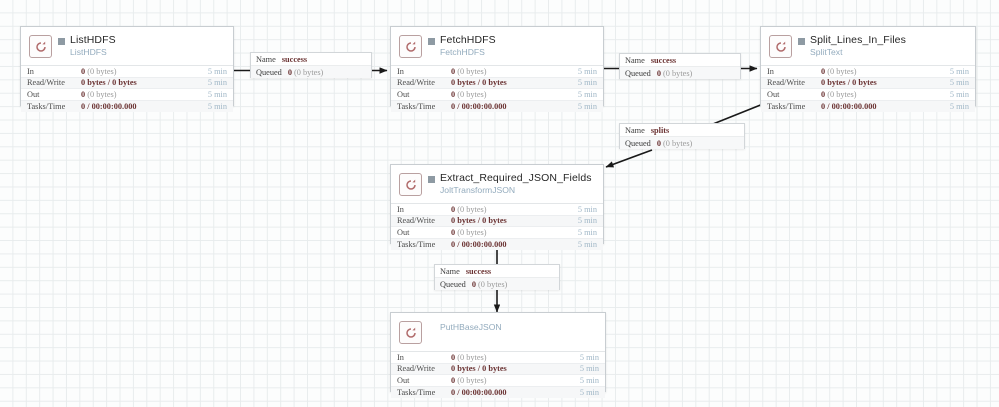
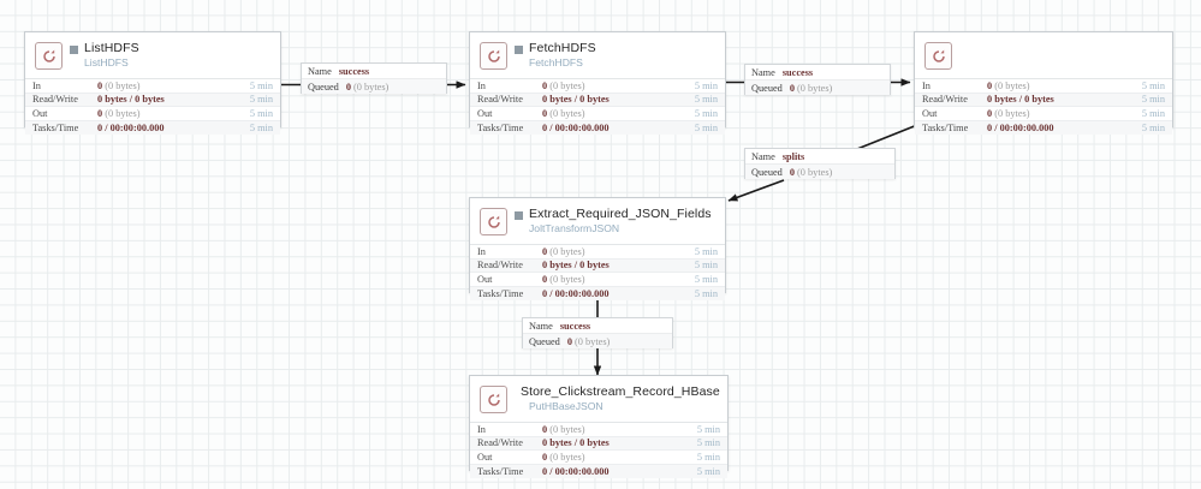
  ListHDFS
  ListHDFS
  In
  0 (0 bytes)
  5 min
  Read/Write
  0 bytes / 0 bytes
  5 min
  Out
  0 (0 bytes)
  5 min
  Tasks/Time
  0 / 00:00:00.000
  5 min
  FetchHDFS
  FetchHDFS
  In
  0 (0 bytes)
  5 min
  Read/Write
  0 bytes / 0 bytes
  5 min
  Out
  0 (0 bytes)
  5 min
  Tasks/Time
  0 / 00:00:00.000
  5 min
- Split_Lines_In_Files
- SplitText
  In
  0 (0 bytes)
  5 min
  Read/Write
  0 bytes / 0 bytes
  5 min
  Out
  0 (0 bytes)
  5 min
  Tasks/Time
  0 / 00:00:00.000
  5 min
  Extract_Required_JSON_Fields
  JoltTransformJSON
  In
  0 (0 bytes)
  5 min
  Read/Write
  0 bytes / 0 bytes
  5 min
  Out
  0 (0 bytes)
  5 min
  Tasks/Time
  0 / 00:00:00.000
  5 min
+ Store_Clickstream_Record_HBase
  PutHBaseJSON
  In
  0 (0 bytes)
  5 min
  Read/Write
  0 bytes / 0 bytes
  5 min
  Out
  0 (0 bytes)
  5 min
  Tasks/Time
  0 / 00:00:00.000
  5 min
  Name
  success
  Queued
  0 (0 bytes)
  Name
  success
  Queued
  0 (0 bytes)
  Name
  splits
  Queued
  0 (0 bytes)
  Name
  success
  Queued
  0 (0 bytes)
